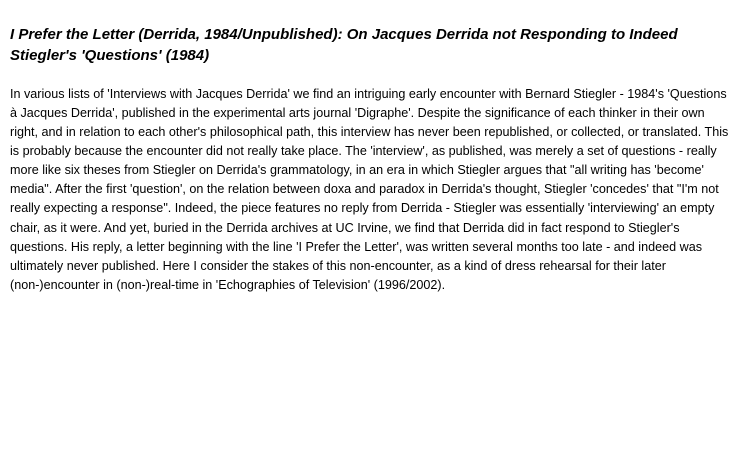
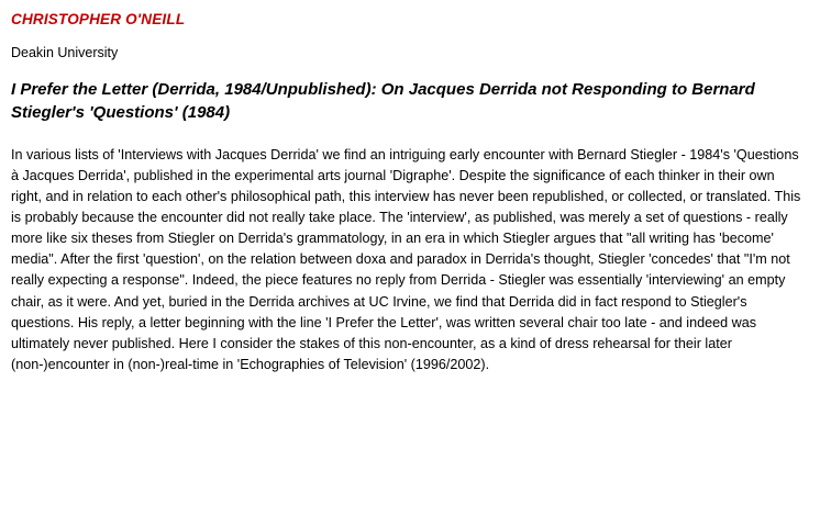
+ CHRISTOPHER O'NEILL
+ Deakin University
- I Prefer the Letter (Derrida, 1984/Unpublished): On Jacques Derrida not Responding to Indeed Stiegler's 'Questions' (1984)
+ I Prefer the Letter (Derrida, 1984/Unpublished): On Jacques Derrida not Responding to Bernard Stiegler's 'Questions' (1984)
- In various lists of 'Interviews with Jacques Derrida' we find an intriguing early encounter with Bernard Stiegler - 1984's 'Questions à Jacques Derrida', published in the experimental arts journal 'Digraphe'. Despite the significance of each thinker in their own right, and in relation to each other's philosophical path, this interview has never been republished, or collected, or translated. This is probably because the encounter did not really take place. The 'interview', as published, was merely a set of questions - really more like six theses from Stiegler on Derrida's grammatology, in an era in which Stiegler argues that "all writing has 'become' media". After the first 'question', on the relation between doxa and paradox in Derrida's thought, Stiegler 'concedes' that "I'm not really expecting a response". Indeed, the piece features no reply from Derrida - Stiegler was essentially 'interviewing' an empty chair, as it were. And yet, buried in the Derrida archives at UC Irvine, we find that Derrida did in fact respond to Stiegler's questions. His reply, a letter beginning with the line 'I Prefer the Letter', was written several months too late - and indeed was ultimately never published. Here I consider the stakes of this non-encounter, as a kind of dress rehearsal for their later (non-)encounter in (non-)real-time in 'Echographies of Television' (1996/2002).
+ In various lists of 'Interviews with Jacques Derrida' we find an intriguing early encounter with Bernard Stiegler - 1984's 'Questions à Jacques Derrida', published in the experimental arts journal 'Digraphe'. Despite the significance of each thinker in their own right, and in relation to each other's philosophical path, this interview has never been republished, or collected, or translated. This is probably because the encounter did not really take place. The 'interview', as published, was merely a set of questions - really more like six theses from Stiegler on Derrida's grammatology, in an era in which Stiegler argues that "all writing has 'become' media". After the first 'question', on the relation between doxa and paradox in Derrida's thought, Stiegler 'concedes' that "I'm not really expecting a response". Indeed, the piece features no reply from Derrida - Stiegler was essentially 'interviewing' an empty chair, as it were. And yet, buried in the Derrida archives at UC Irvine, we find that Derrida did in fact respond to Stiegler's questions. His reply, a letter beginning with the line 'I Prefer the Letter', was written several chair too late - and indeed was ultimately never published. Here I consider the stakes of this non-encounter, as a kind of dress rehearsal for their later (non-)encounter in (non-)real-time in 'Echographies of Television' (1996/2002).
